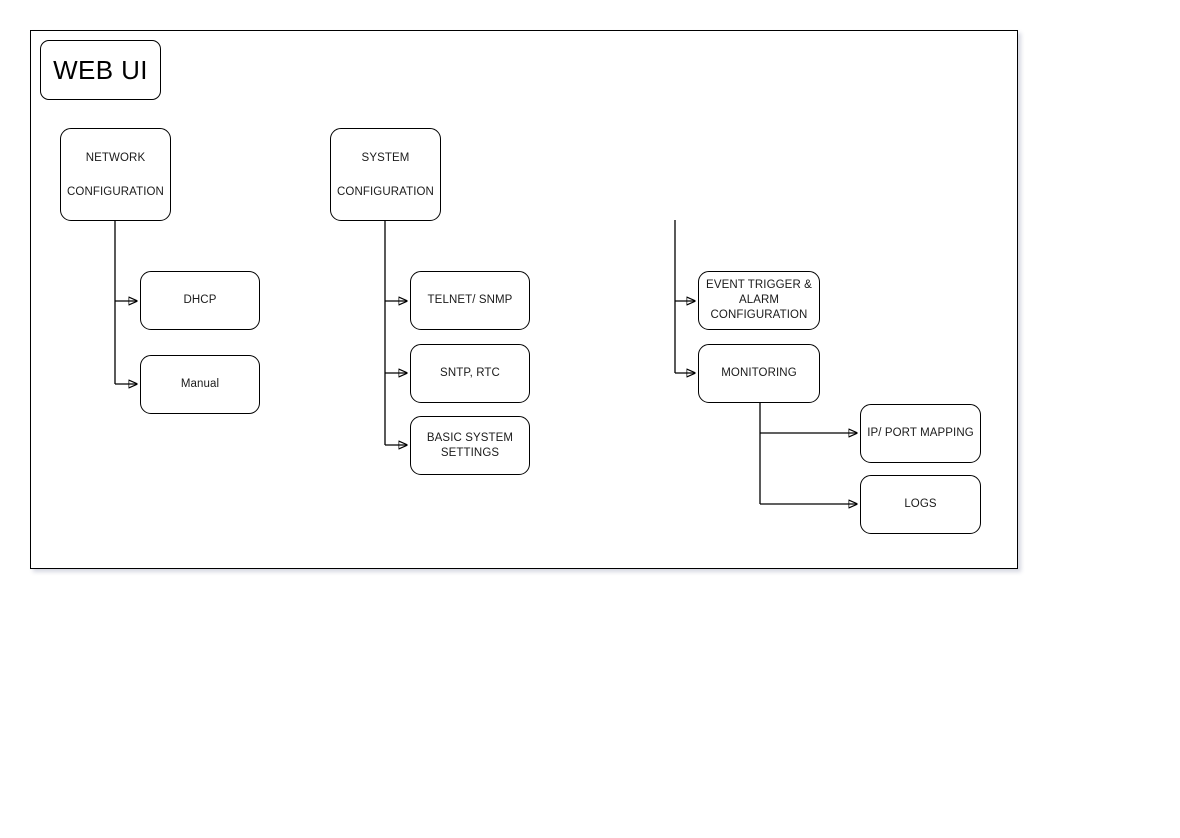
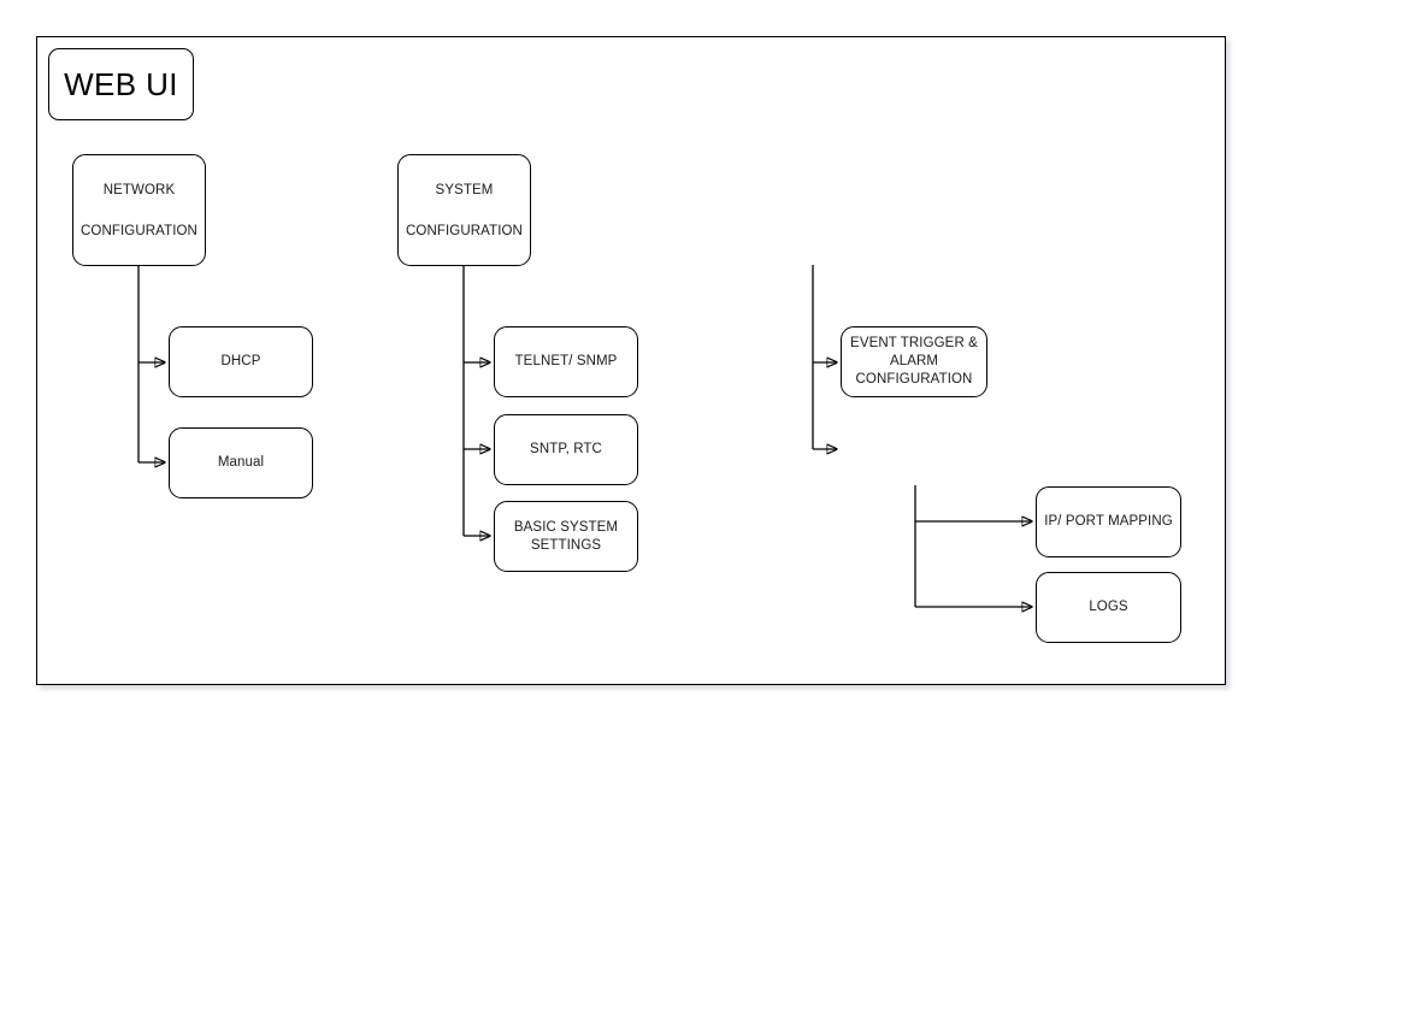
  WEB UI
  NETWORK
  CONFIGURATION
  SYSTEM
  CONFIGURATION
  DHCP
  Manual
  TELNET/ SNMP
  SNTP, RTC
  BASIC SYSTEM
  SETTINGS
  EVENT TRIGGER &
  ALARM
  CONFIGURATION
- MONITORING
  IP/ PORT MAPPING
  LOGS
